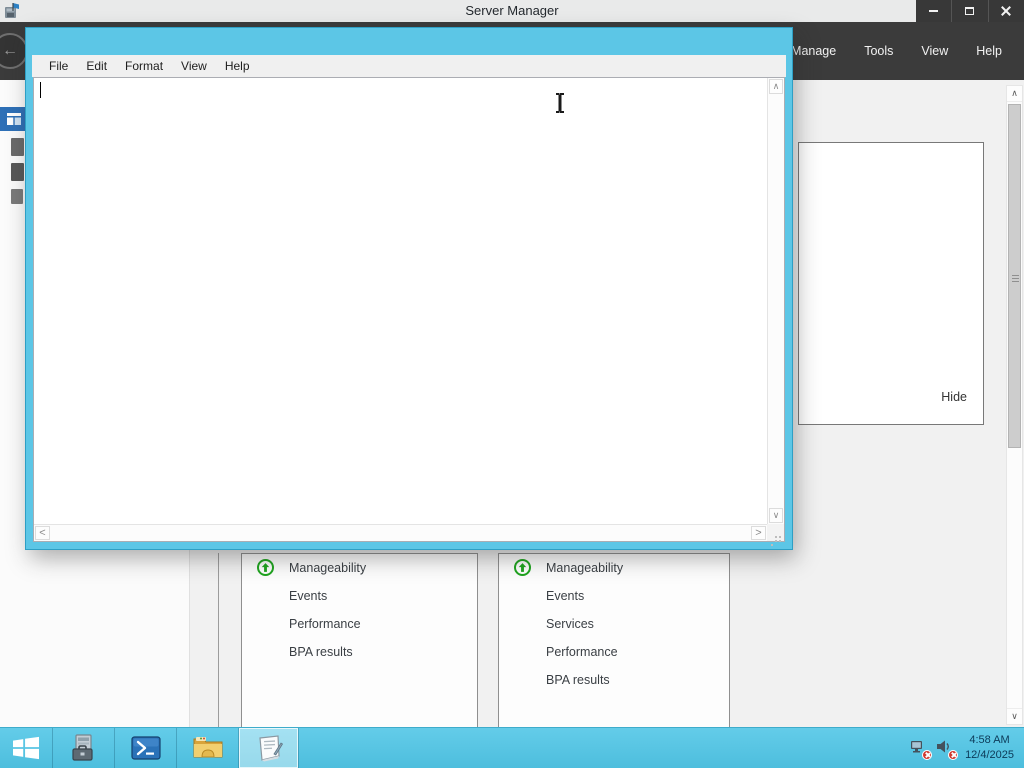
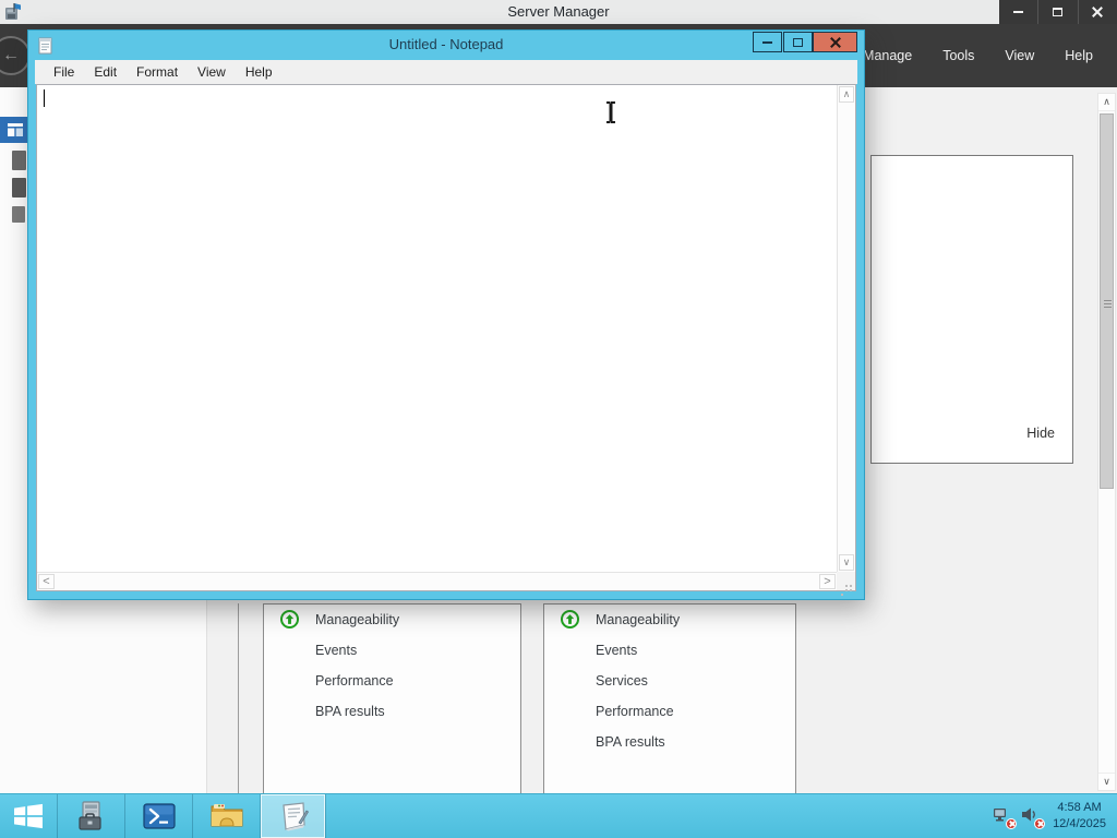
  Server Manager
  ←
  Manage
  Tools
  View
  Help
  Hide
  Manageability
  Events
  Performance
  BPA results
  Manageability
  Events
  Services
  Performance
  BPA results
  ∧
  ∨
+ Untitled - Notepad
  File
  Edit
  Format
  View
  Help
  ∧
  ∨
  <
  >
  4:58 AM
  12/4/2025
